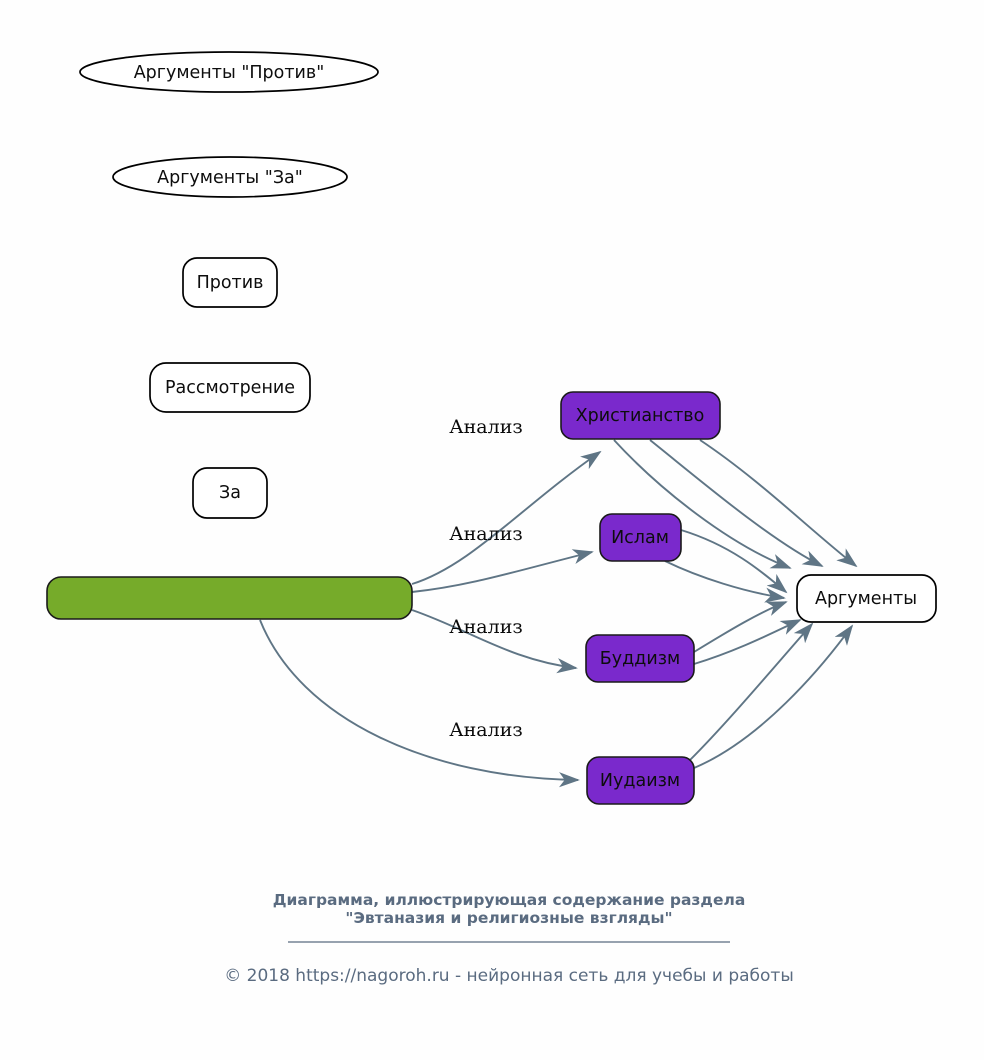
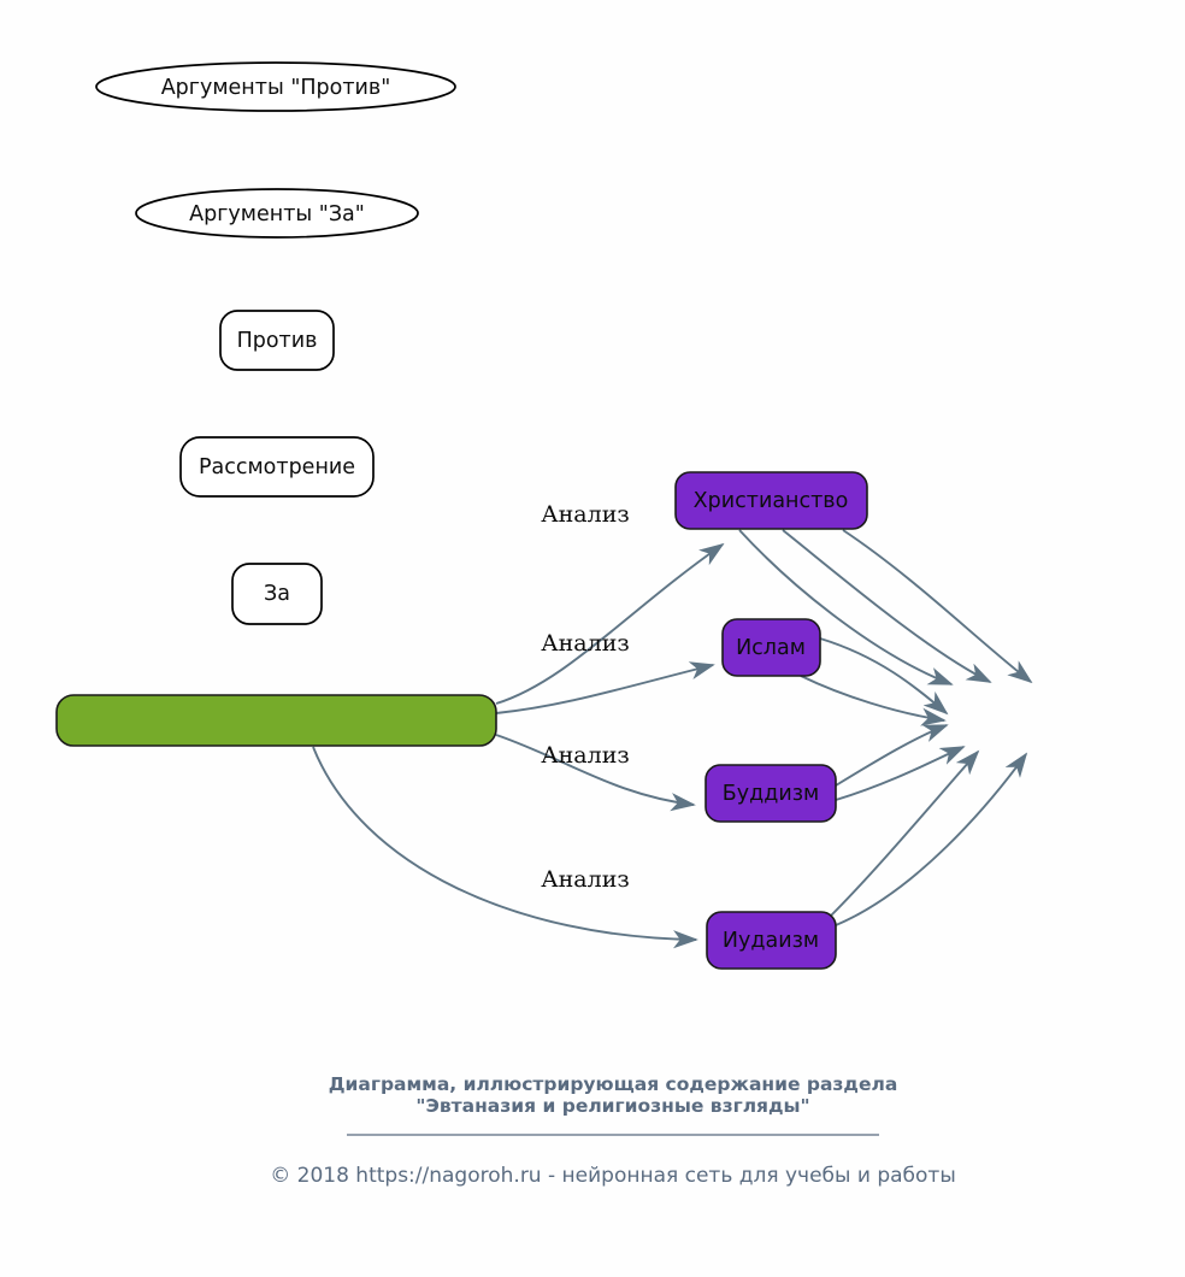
  Анализ
  Анализ
  Анализ
  Анализ
  Аргументы "Против"
  Аргументы "За"
  Против
  Рассмотрение
  За
  Христианство
  Ислам
  Буддизм
  Иудаизм
- Аргументы
  Диаграмма, иллюстрирующая содержание раздела
  "Эвтаназия и религиозные взгляды"
  © 2018 https://nagoroh.ru - нейронная сеть для учебы и работы
